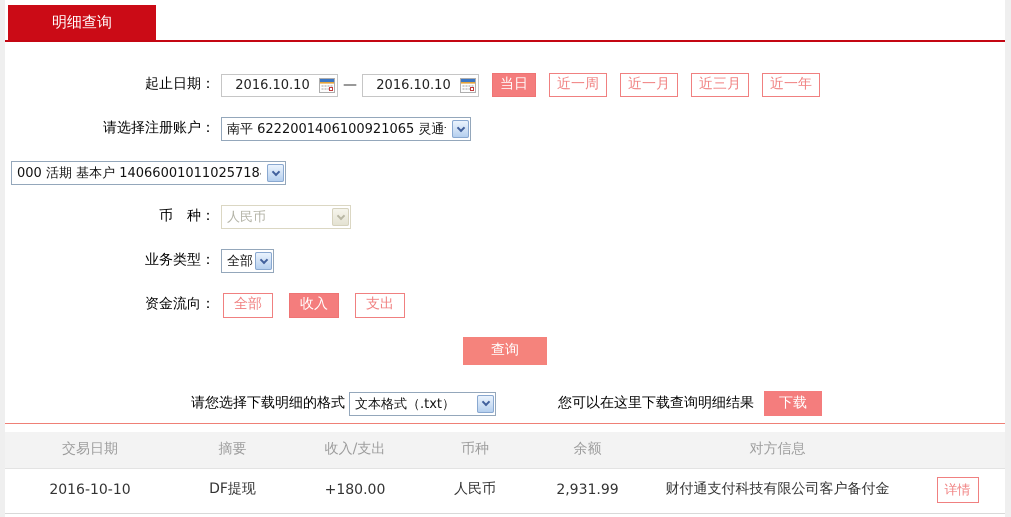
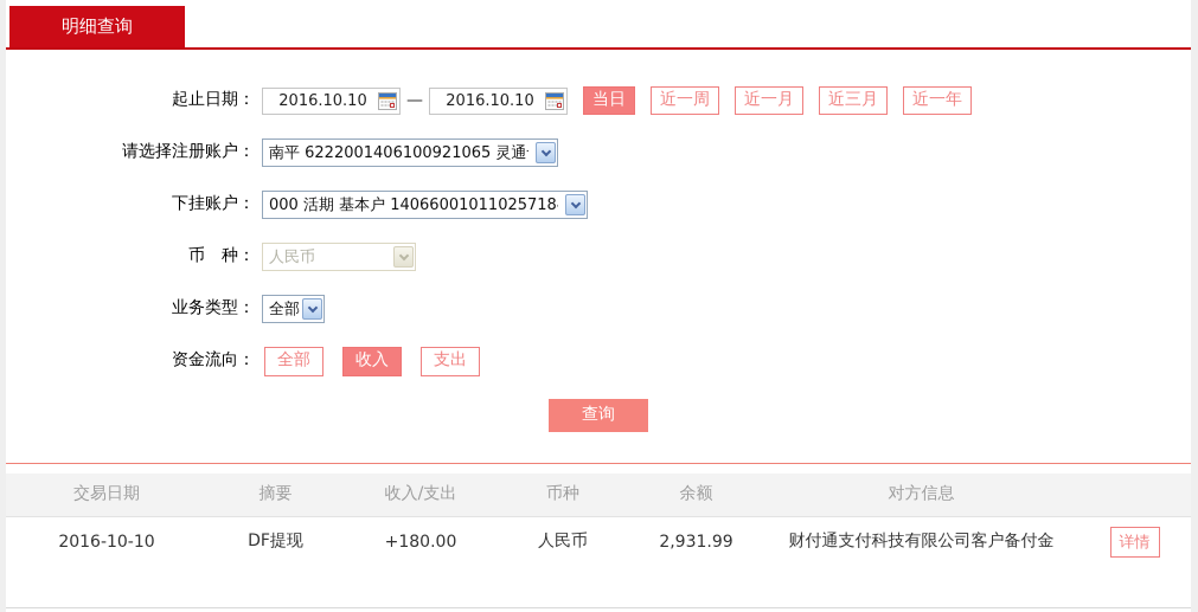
  明细查询
  起止日期：
  2016.10.10
  —
  2016.10.10
  当日
  近一周
  近一月
  近三月
  近一年
  请选择注册账户：
  南平 6222001406100921065 灵通
+ 下挂账户：
  000 活期 基本户 14066001011025718
  币 种：
  人民币
  业务类型：
  全部
  资金流向：
  全部
  收入
  支出
  查询
- 请您选择下载明细的格式
- 文本格式（.txt）
- 您可以在这里下载查询明细结果
- 下载
  交易日期	摘要	收入/支出	币种	余额	对方信息
  2016-10-10	DF提现	+180.00	人民币	2,931.99	财付通支付科技有限公司客户备付金	详情
